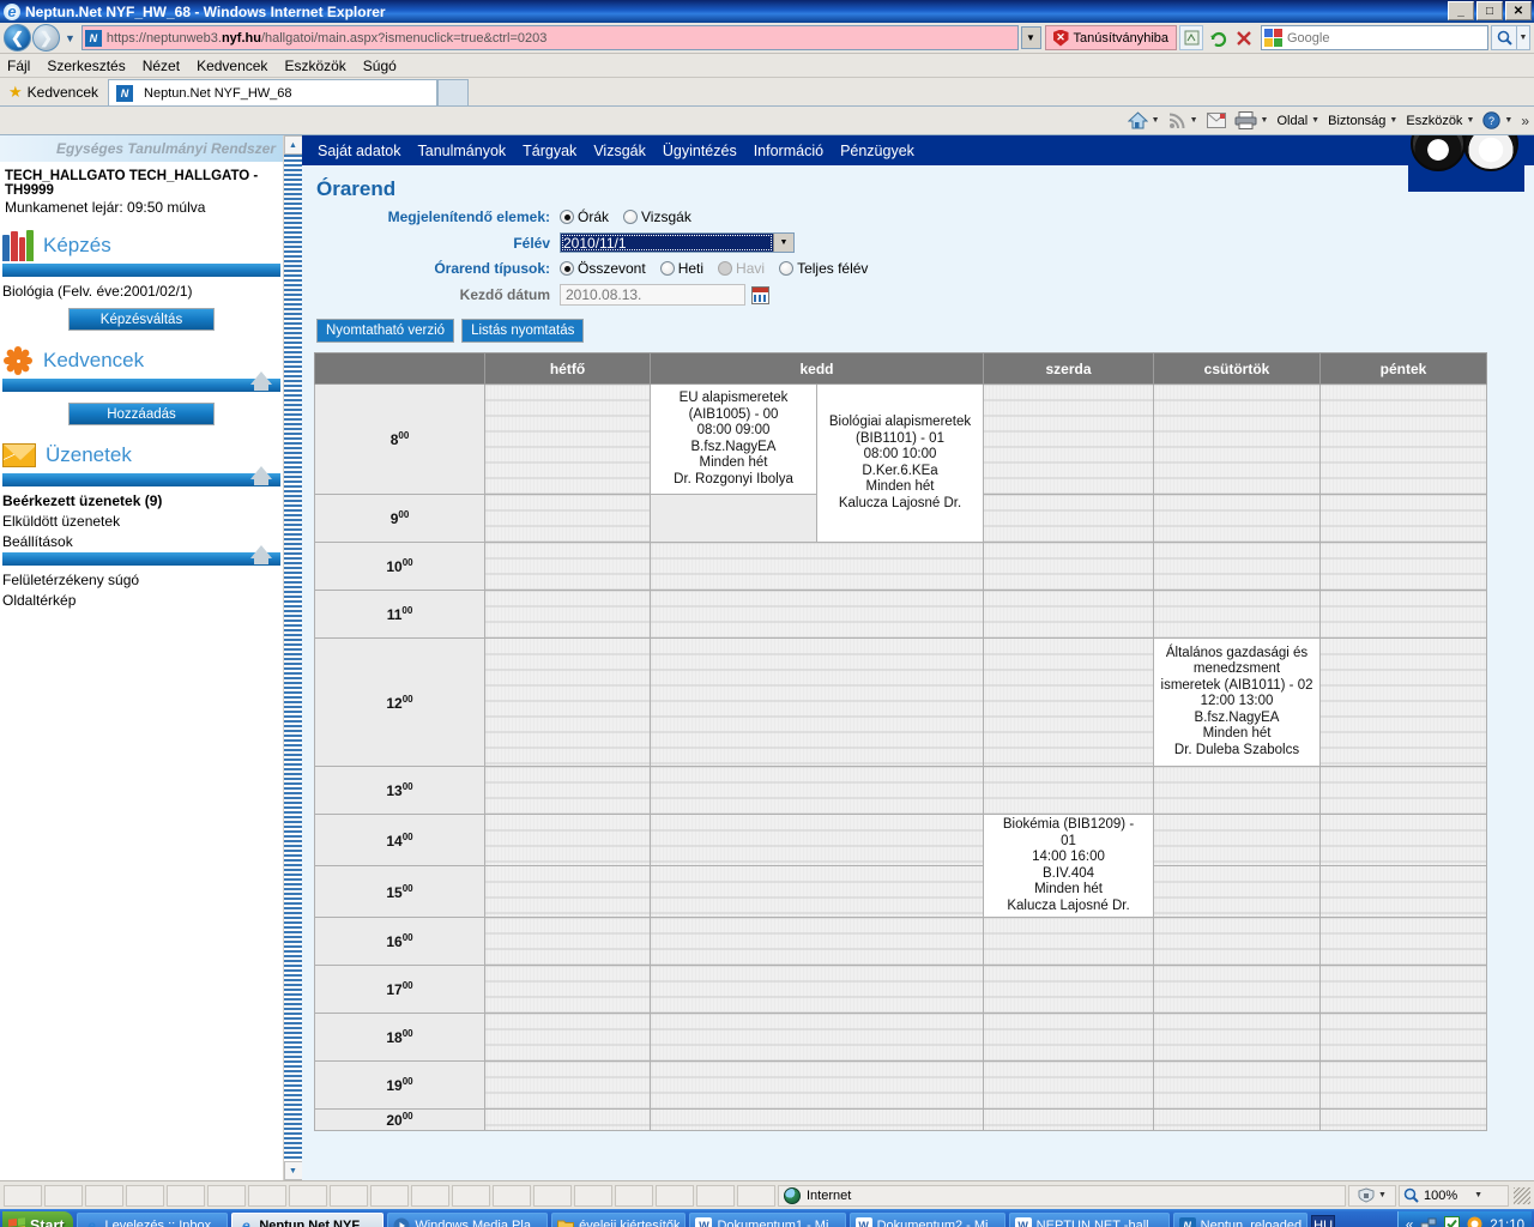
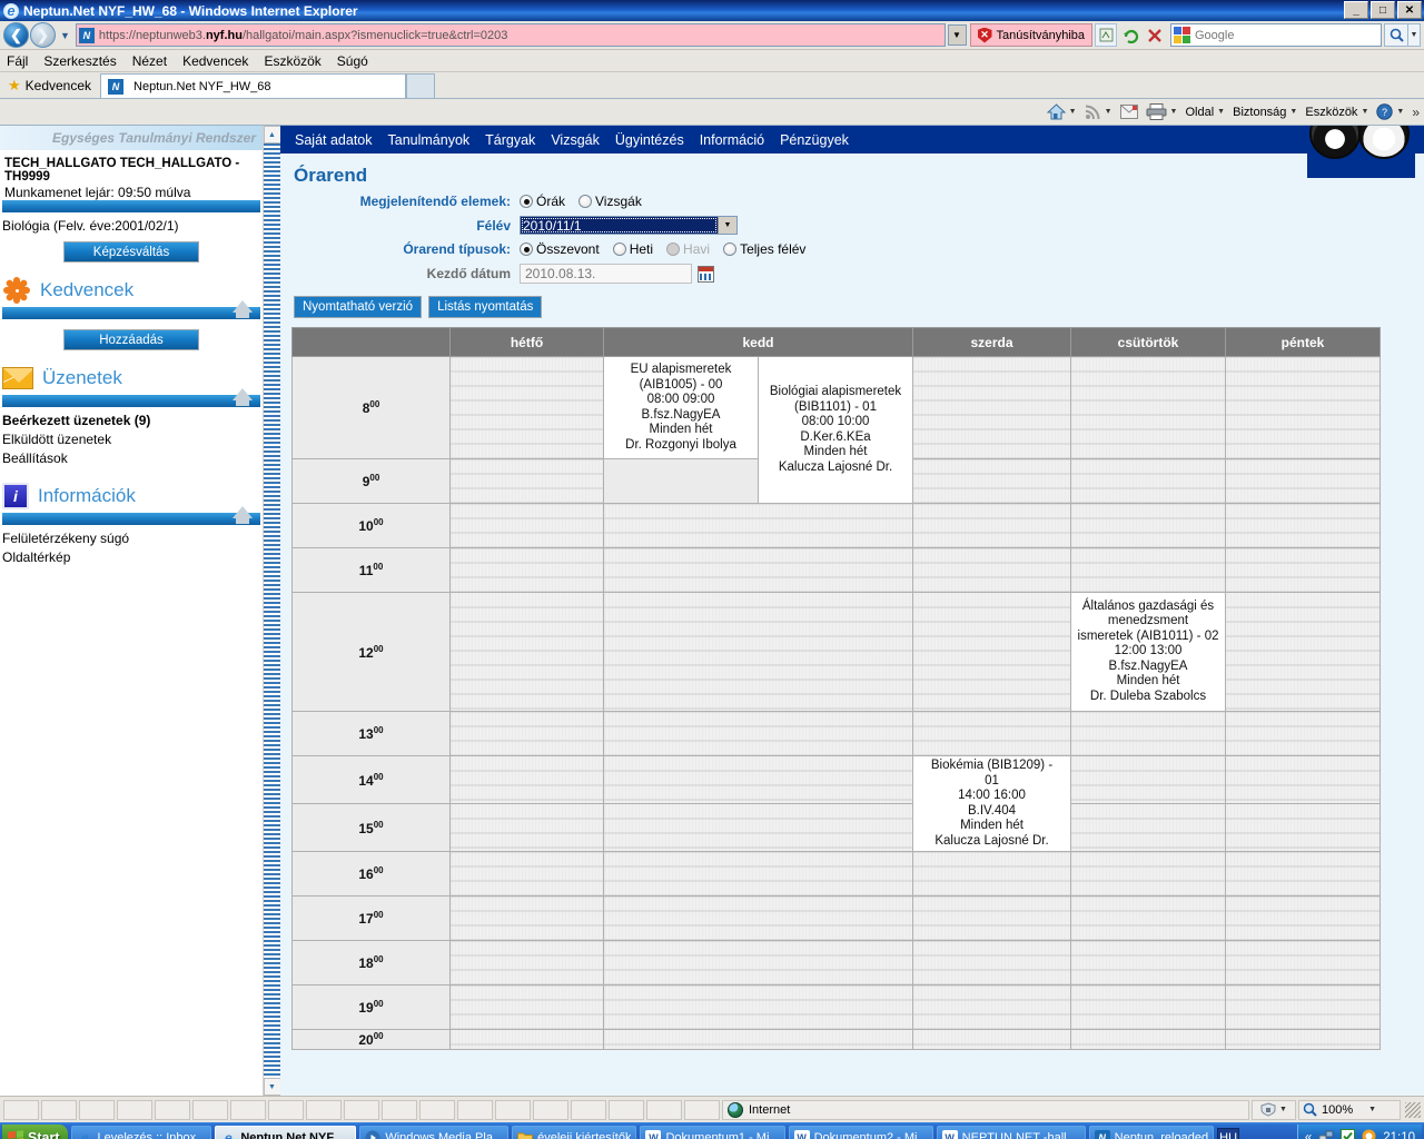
  e
  Neptun.Net NYF_HW_68 - Windows Internet Explorer
  _
  □
  ✕
  ❮
  ❯
  ▼
  N
  https://neptunweb3.nyf.hu/hallgatoi/main.aspx?ismenuclick=true&ctrl=0203
  ▼
  ✕
  Tanúsítványhiba
  Google
  Fájl
  Szerkesztés
  Nézet
  Kedvencek
  Eszközök
  Súgó
  ★
  Kedvencek
  N
  Neptun.Net NYF_HW_68
  Oldal
  Biztonság
  Eszközök
  ?
  »
  Egységes Tanulmányi Rendszer
  TECH_HALLGATO TECH_HALLGATO - TH9999
  Munkamenet lejár: 09:50 múlva
- Képzés
  Biológia (Felv. éve:2001/02/1)
  Képzésváltás
  Kedvencek
  Hozzáadás
  Üzenetek
  Beérkezett üzenetek (9)
  Elküldött üzenetek
  Beállítások
+ i
+ Információk
  Felületérzékeny súgó
  Oldaltérkép
  Saját adatok
  Tanulmányok
  Tárgyak
  Vizsgák
  Ügyintézés
  Információ
  Pénzügyek
  Órarend
  Megjelenítendő elemek:
  Órák
  Vizsgák
  Félév
  2010/11/1
  Órarend típusok:
  Összevont
  Heti
  Havi
  Teljes félév
  Kezdő dátum
  2010.08.13.
  Nyomtatható verzió
  Listás nyomtatás
  	hétfő	kedd	szerda	csütörtök	péntek
  800		EU alapismeretek (AIB1005) - 00 08:00 09:00 B.fsz.NagyEA Minden hét Dr. Rozgonyi Ibolya	Biológiai alapismeretek (BIB1101) - 01 08:00 10:00 D.Ker.6.KEa Minden hét Kalucza Lajosné Dr.
  900
  1000
  1100
  1200				Általános gazdasági és menedzsment ismeretek (AIB1011) - 02 12:00 13:00 B.fsz.NagyEA Minden hét Dr. Duleba Szabolcs
  1300
  1400			Biokémia (BIB1209) - 01 14:00 16:00 B.IV.404 Minden hét Kalucza Lajosné Dr.
  1500
  1600
  1700
  1800
  1900
  2000
  Internet
  100%
  Start
  e
  Levelezés :: Inbox...
  e
  Neptun.Net NYF_...
  Windows Media Pla...
  éveleji kiértesítők
  W
  Dokumentum1 - Mi...
  W
  Dokumentum2 - Mi...
  W
  NEPTUN NET -hallg..
  N
  Neptun_reloaded
  HU
  «
  21:10
